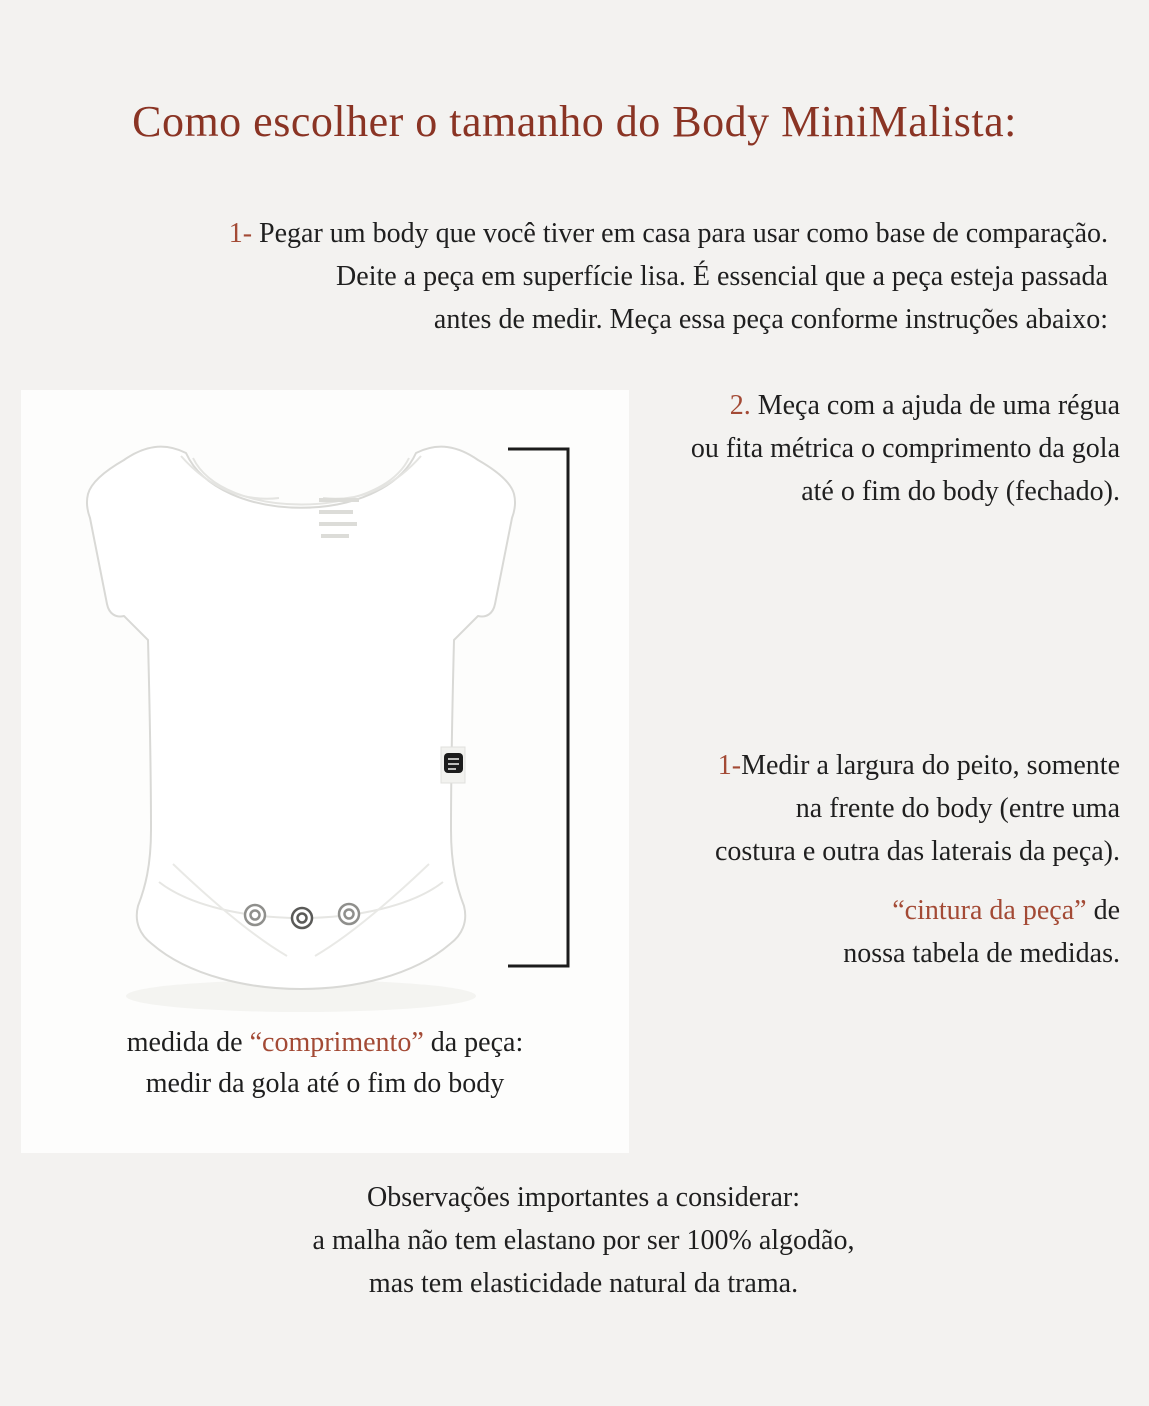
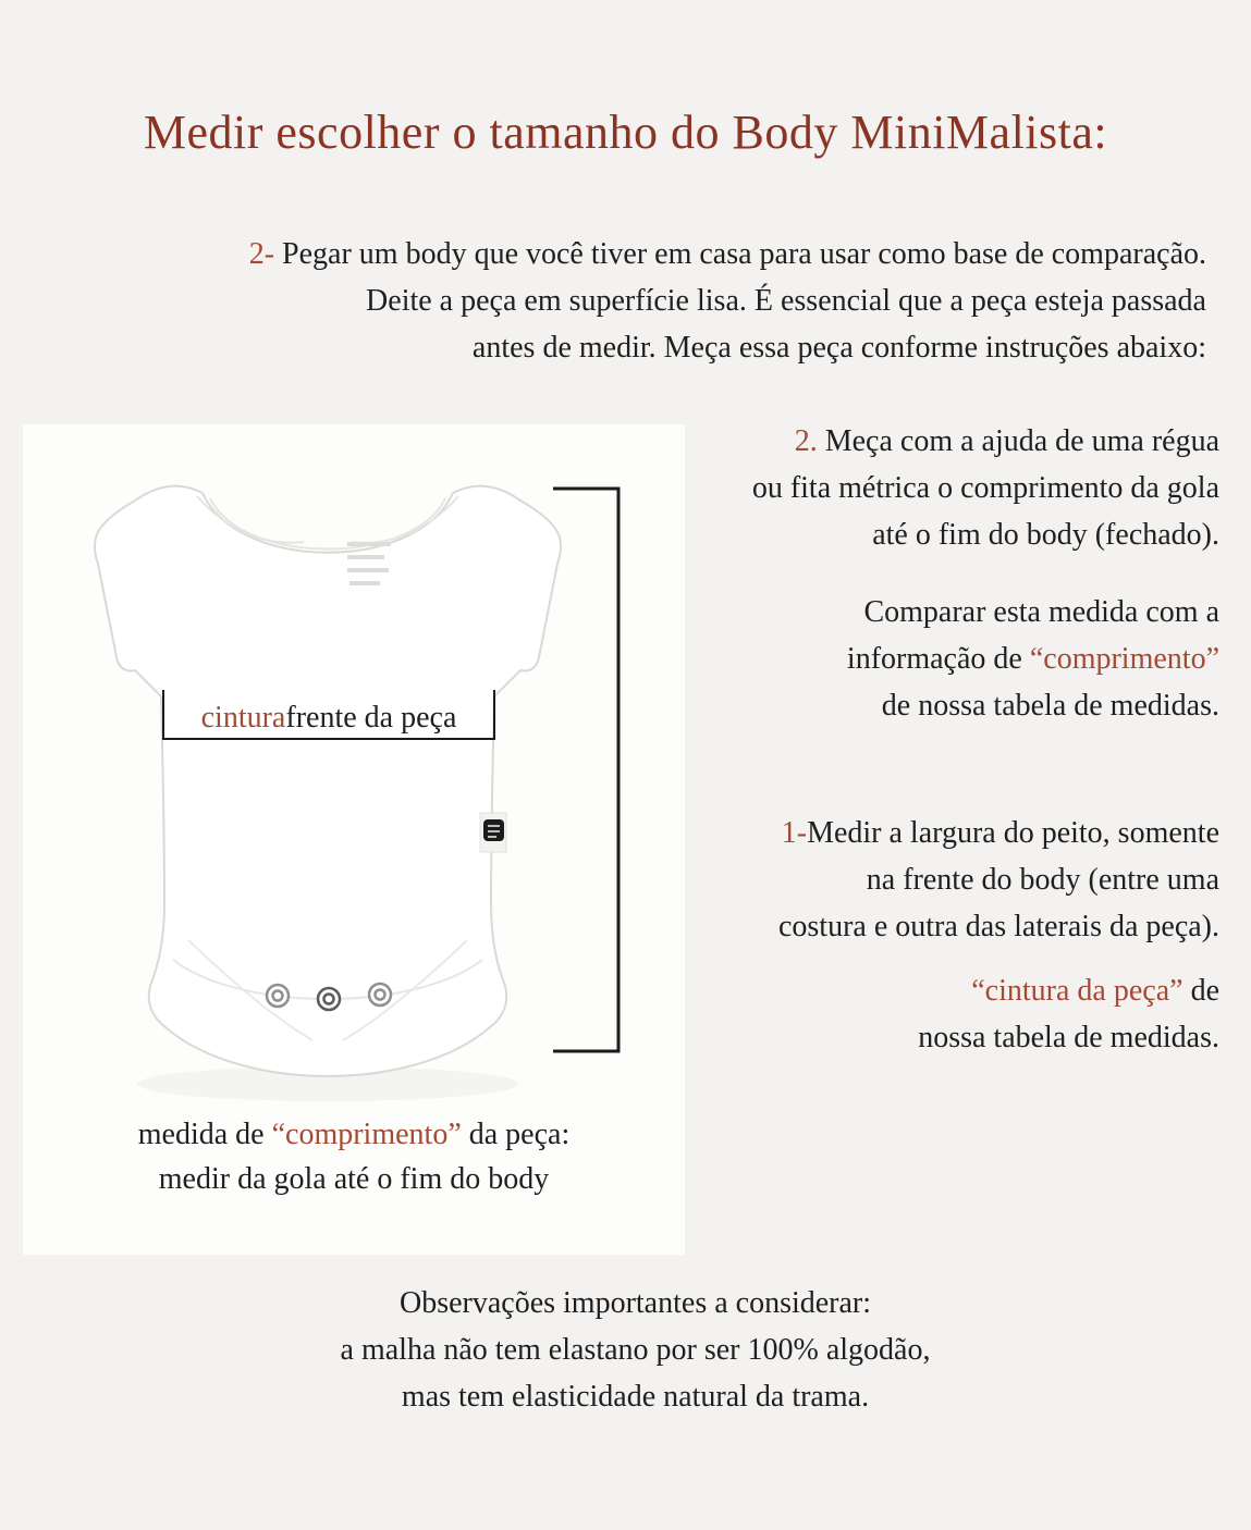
- Como escolher o tamanho do Body MiniMalista:
+ Medir escolher o tamanho do Body MiniMalista:
- 1- Pegar um body que você tiver em casa para usar como base de comparação.
+ 2- Pegar um body que você tiver em casa para usar como base de comparação.
  Deite a peça em superfície lisa. É essencial que a peça esteja passada
  antes de medir. Meça essa peça conforme instruções abaixo:
+ cintura
+ frente da peça
  medida de “comprimento” da peça:
  medir da gola até o fim do body
  2. Meça com a ajuda de uma régua
  ou fita métrica o comprimento da gola
  até o fim do body (fechado).
+ Comparar esta medida com a
+ informação de “comprimento”
+ de nossa tabela de medidas.
  1-Medir a largura do peito, somente
  na frente do body (entre uma
  costura e outra das laterais da peça).
  “cintura da peça” de
  nossa tabela de medidas.
  Observações importantes a considerar:
  a malha não tem elastano por ser 100% algodão,
  mas tem elasticidade natural da trama.
